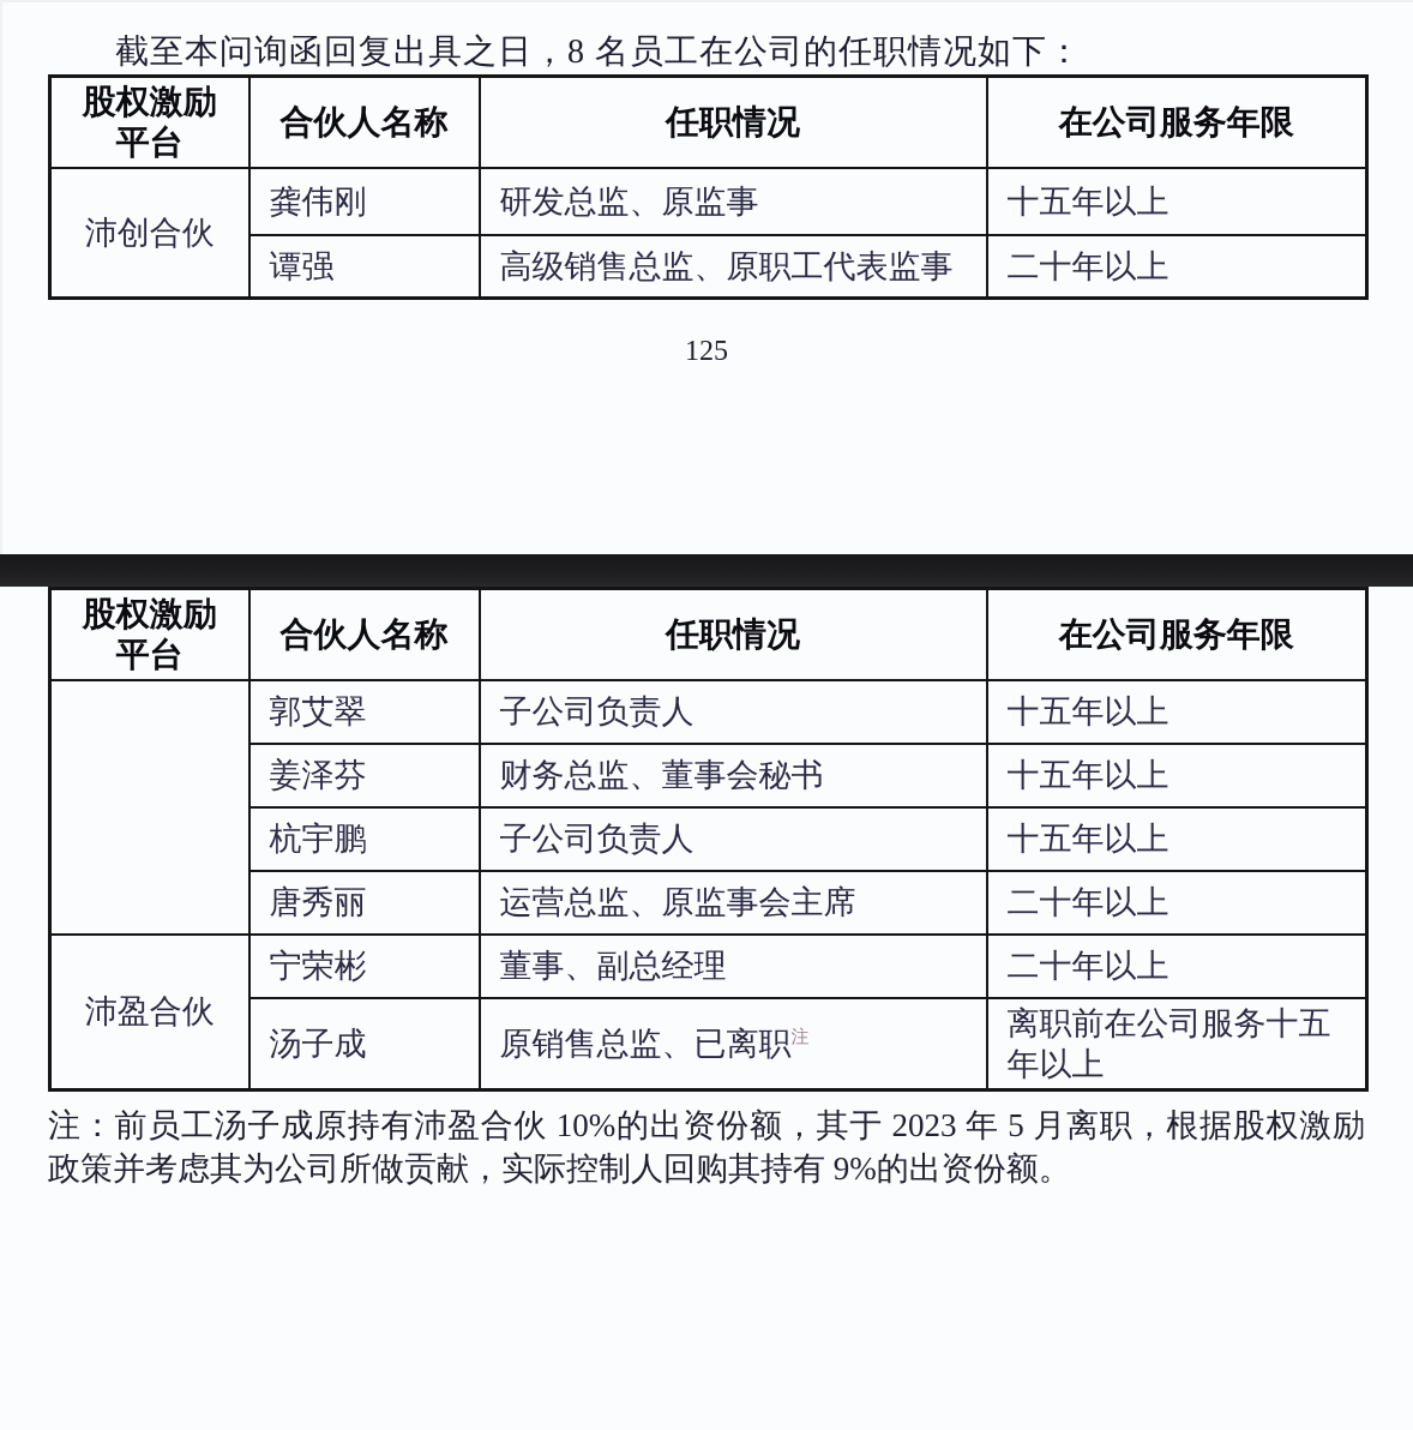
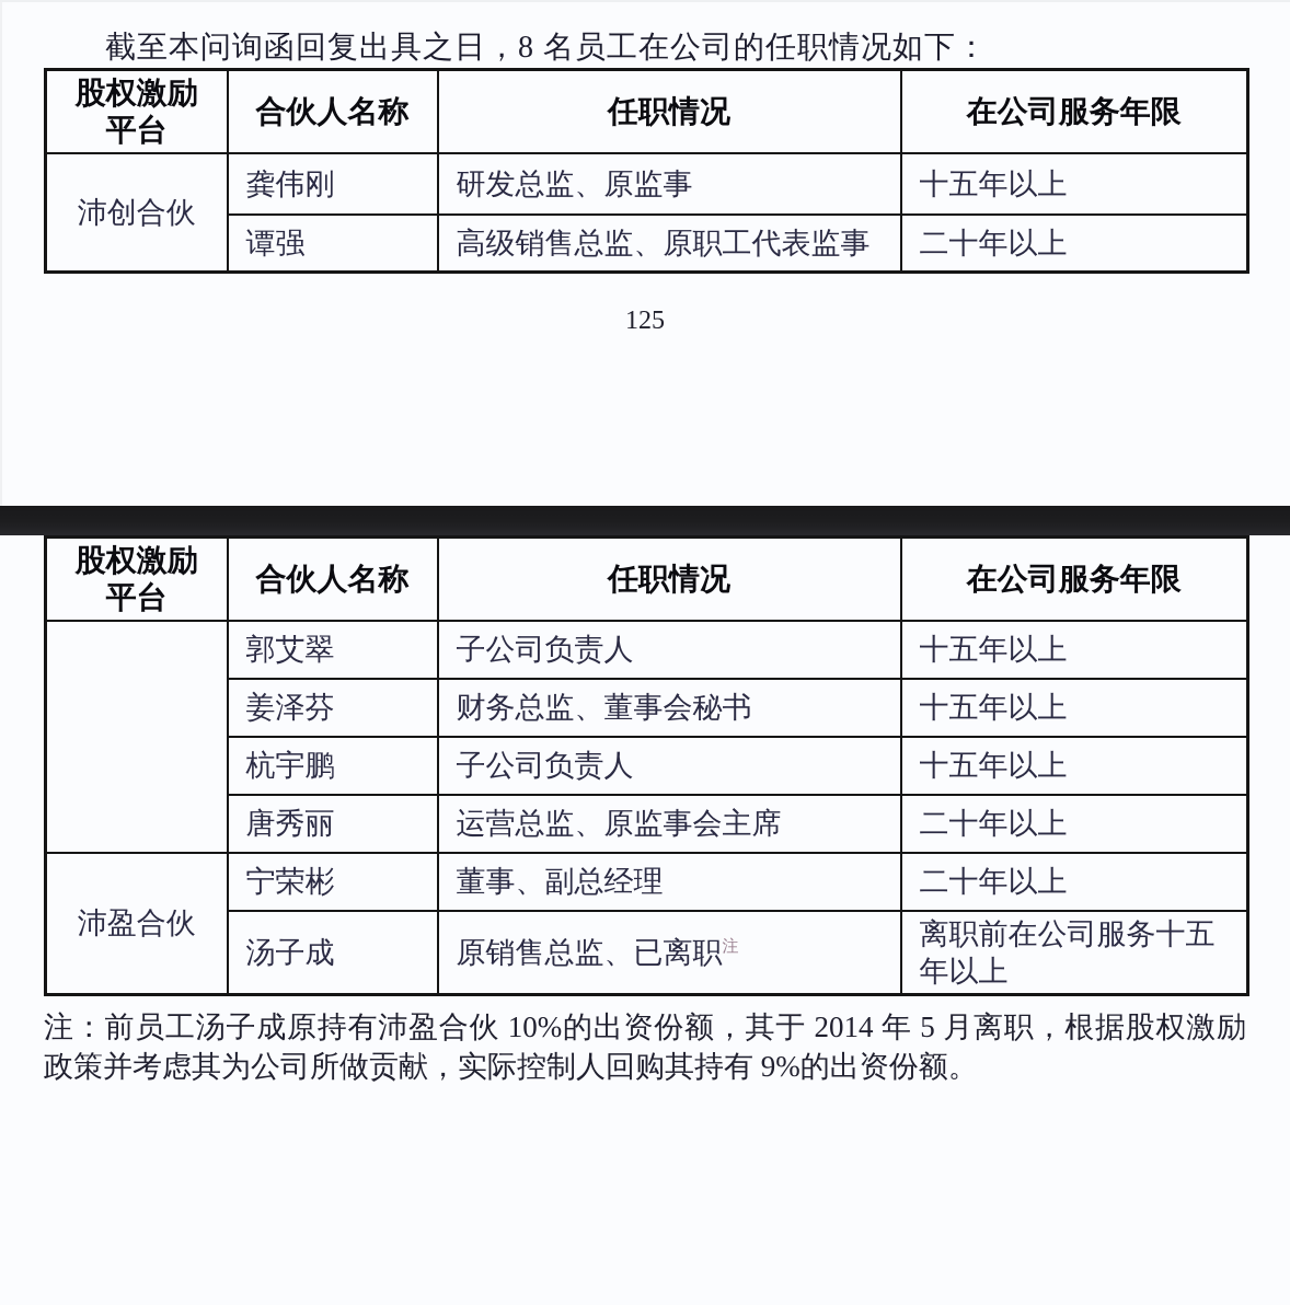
  截至本问询函回复出具之日，8 名员工在公司的任职情况如下：
  股权激励 平台	合伙人名称	任职情况	在公司服务年限
  沛创合伙	龚伟刚	研发总监、原监事	十五年以上
  谭强	高级销售总监、原职工代表监事	二十年以上
  125
  股权激励 平台	合伙人名称	任职情况	在公司服务年限
  	郭艾翠	子公司负责人	十五年以上
  姜泽芬	财务总监、董事会秘书	十五年以上
  杭宇鹏	子公司负责人	十五年以上
  唐秀丽	运营总监、原监事会主席	二十年以上
  沛盈合伙	宁荣彬	董事、副总经理	二十年以上
  汤子成	原销售总监、已离职注	离职前在公司服务十五年以上
- 注：前员工汤子成原持有沛盈合伙 10%的出资份额，其于 2023 年 5 月离职，根据股权激励
+ 注：前员工汤子成原持有沛盈合伙 10%的出资份额，其于 2014 年 5 月离职，根据股权激励
  政策并考虑其为公司所做贡献，实际控制人回购其持有 9%的出资份额。
